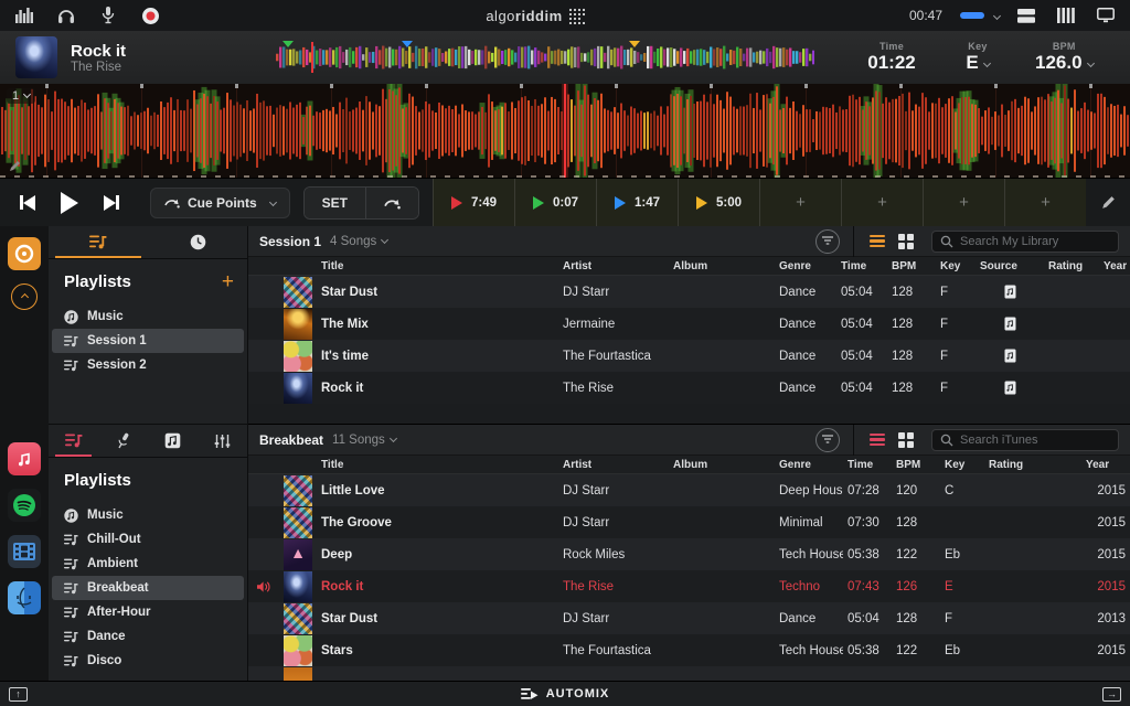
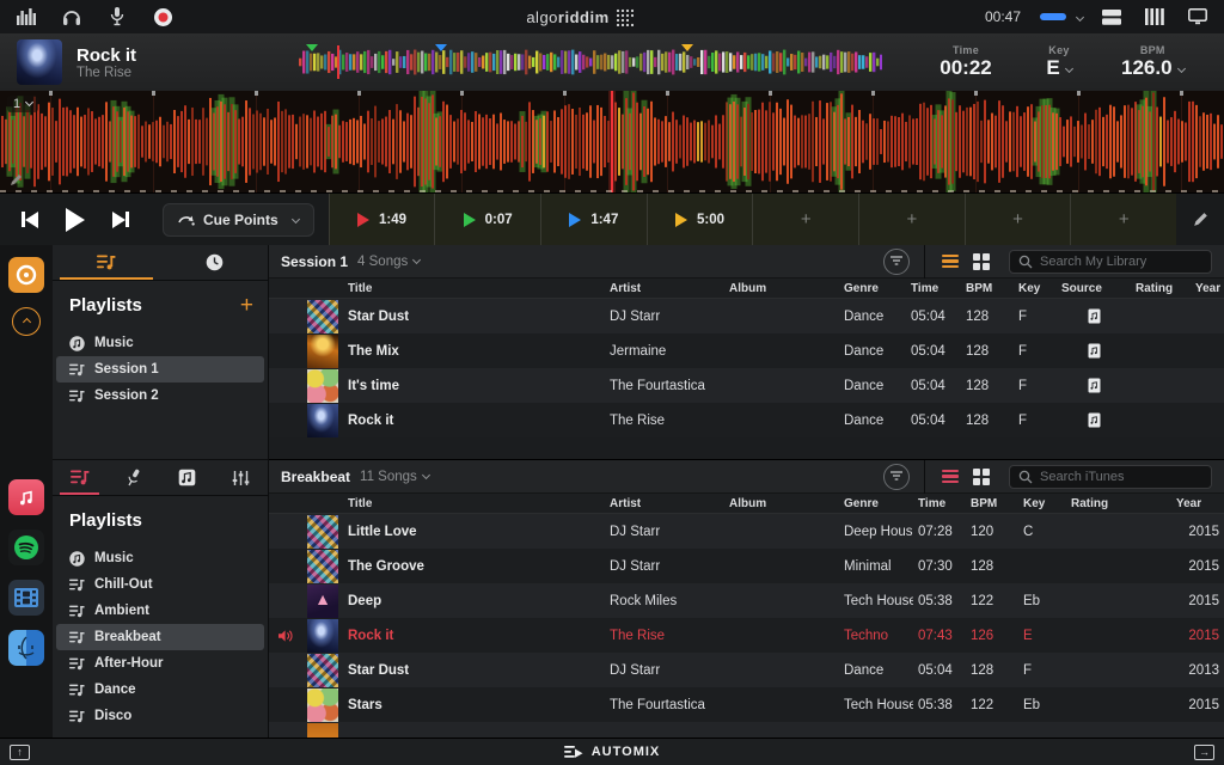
  algoriddim
  00:47
  Rock it
  The Rise
  Time
- 01:22
+ 00:22
  Key
  E
  BPM
  126.0
  1
  Cue Points
- SET
- 7:49
+ 1:49
  0:07
  1:47
  5:00
  +
  +
  +
  +
  Playlists
  +
  Music
  Session 1
  Session 2
  Playlists
  Music
  Chill-Out
  Ambient
  Breakbeat
  After-Hour
  Dance
  Disco
  Session 1
  4 Songs
  Search My Library
  Title
  Artist
  Album
  Genre
  Time
  BPM
  Key
  Source
  Rating
  Year
  Star Dust
  DJ Starr
  Dance
  05:04
  128
  F
  The Mix
  Jermaine
  Dance
  05:04
  128
  F
  It's time
  The Fourtastica
  Dance
  05:04
  128
  F
  Rock it
  The Rise
  Dance
  05:04
  128
  F
  Breakbeat
  11 Songs
  Search iTunes
  Title
  Artist
  Album
  Genre
  Time
  BPM
  Key
  Rating
  Year
  Little Love
  DJ Starr
  Deep Hous
  07:28
  120
  C
  2015
  The Groove
  DJ Starr
  Minimal
  07:30
  128
  2015
  Deep
  Rock Miles
  Tech House
  05:38
  122
  Eb
  2015
  Rock it
  The Rise
  Techno
  07:43
  126
  E
  2015
  Star Dust
  DJ Starr
  Dance
  05:04
  128
  F
  2013
  Stars
  The Fourtastica
  Tech House
  05:38
  122
  Eb
  2015
  ↑
  AUTOMIX
  →
